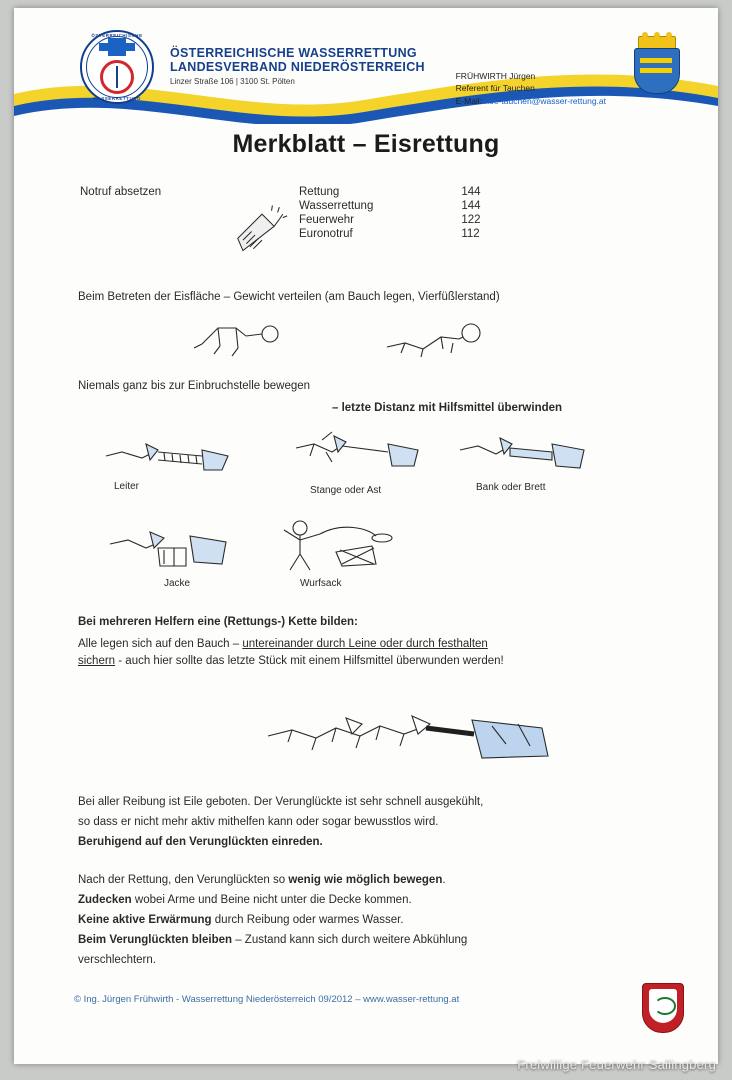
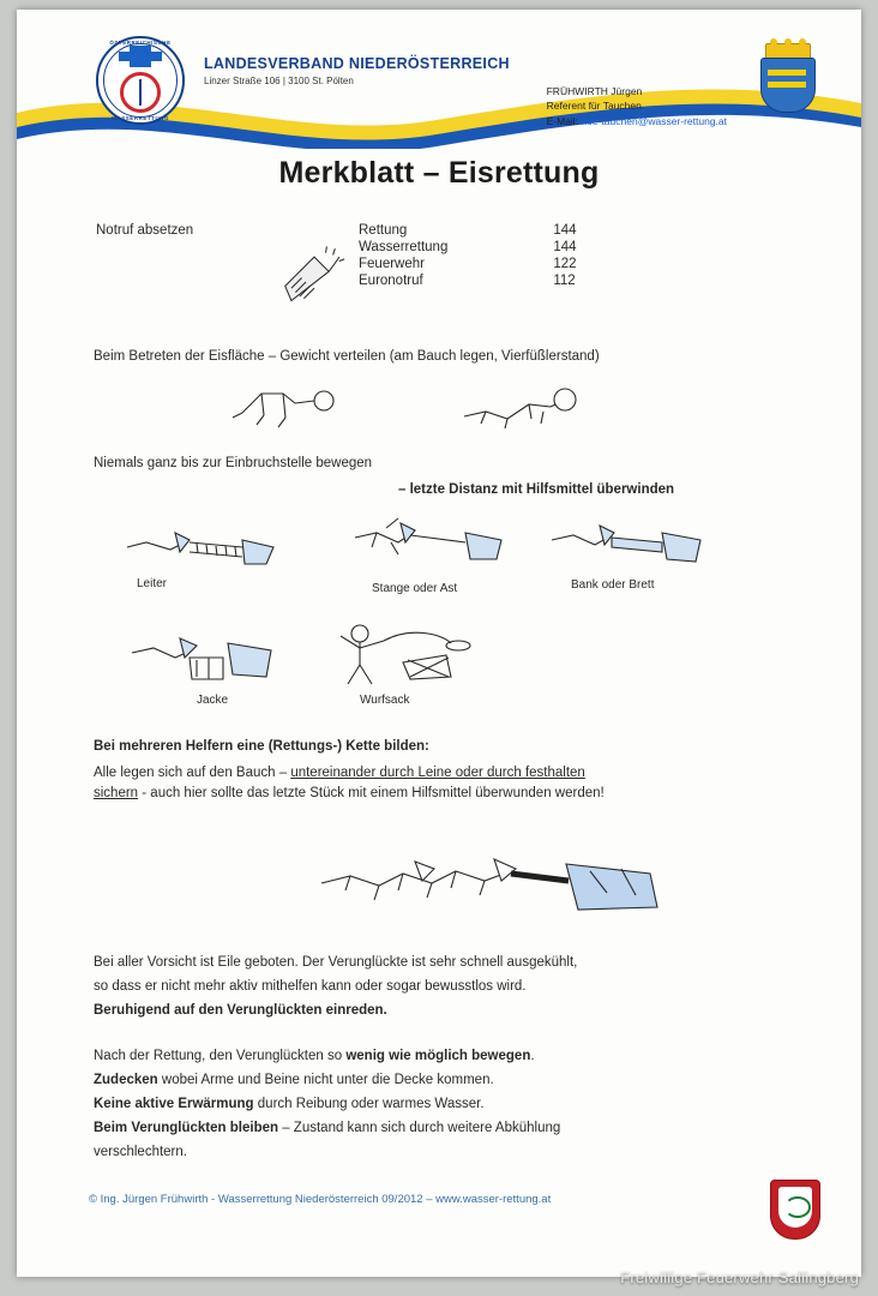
- ÖSTERREICHISCHE WASSERRETTUNG
  LANDESVERBAND NIEDERÖSTERREICH
  Linzer Straße 106 | 3100 St. Pölten
  FRÜHWIRTH Jürgen
  Referent für Tauchen
  E-Mail: noe-tauchen@wasser-rettung.at
  Merkblatt – Eisrettung
  Notruf absetzen
  Rettung	144
  Wasserrettung	144
  Feuerwehr	122
  Euronotruf	112
  Beim Betreten der Eisfläche – Gewicht verteilen (am Bauch legen, Vierfüßlerstand)
  Niemals ganz bis zur Einbruchstelle bewegen
  – letzte Distanz mit Hilfsmittel überwinden
  Leiter
  Stange oder Ast
  Bank oder Brett
  Jacke
  Wurfsack
  Bei mehreren Helfern eine (Rettungs-) Kette bilden:
  Alle legen sich auf den Bauch – untereinander durch Leine oder durch festhalten
  sichern - auch hier sollte das letzte Stück mit einem Hilfsmittel überwunden werden!
- Bei aller Reibung ist Eile geboten. Der Verunglückte ist sehr schnell ausgekühlt,
+ Bei aller Vorsicht ist Eile geboten. Der Verunglückte ist sehr schnell ausgekühlt,
  so dass er nicht mehr aktiv mithelfen kann oder sogar bewusstlos wird.
  Beruhigend auf den Verunglückten einreden.
  Nach der Rettung, den Verunglückten so wenig wie möglich bewegen.
  Zudecken wobei Arme und Beine nicht unter die Decke kommen.
  Keine aktive Erwärmung durch Reibung oder warmes Wasser.
  Beim Verunglückten bleiben – Zustand kann sich durch weitere Abkühlung
  verschlechtern.
  © Ing. Jürgen Frühwirth - Wasserrettung Niederösterreich 09/2012 – www.wasser-rettung.at
  Freiwillige Feuerwehr Sallingberg
